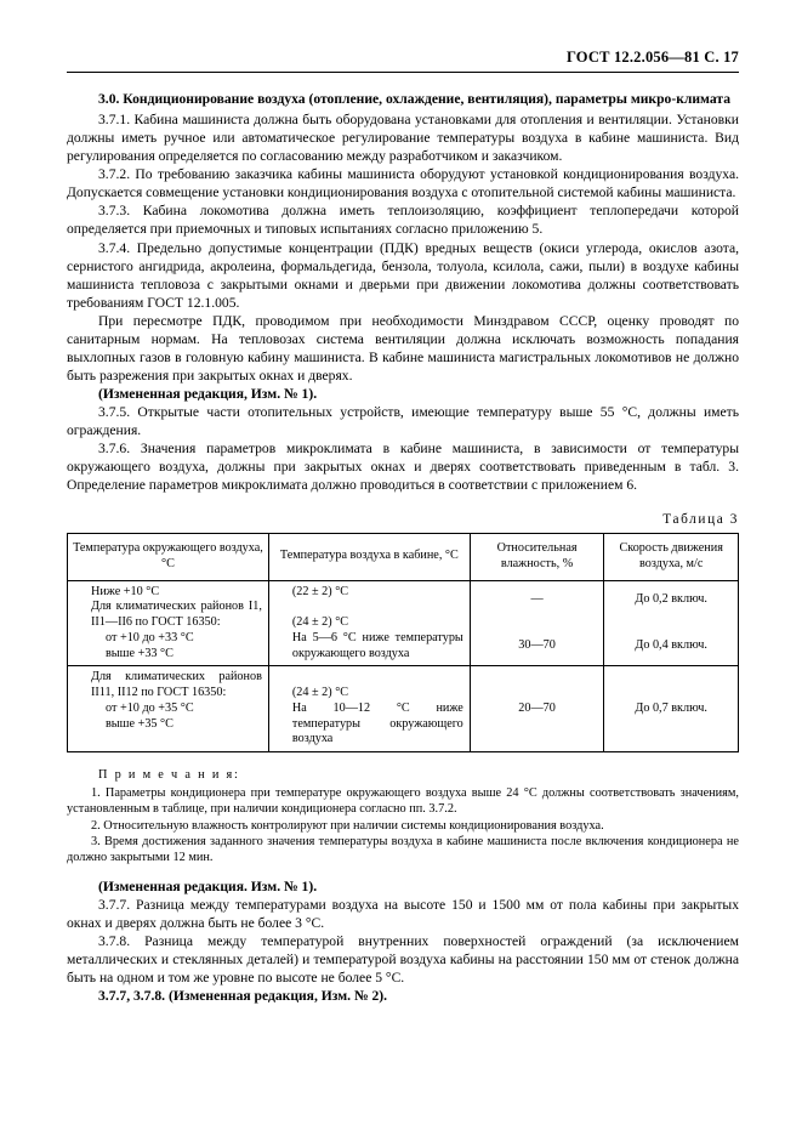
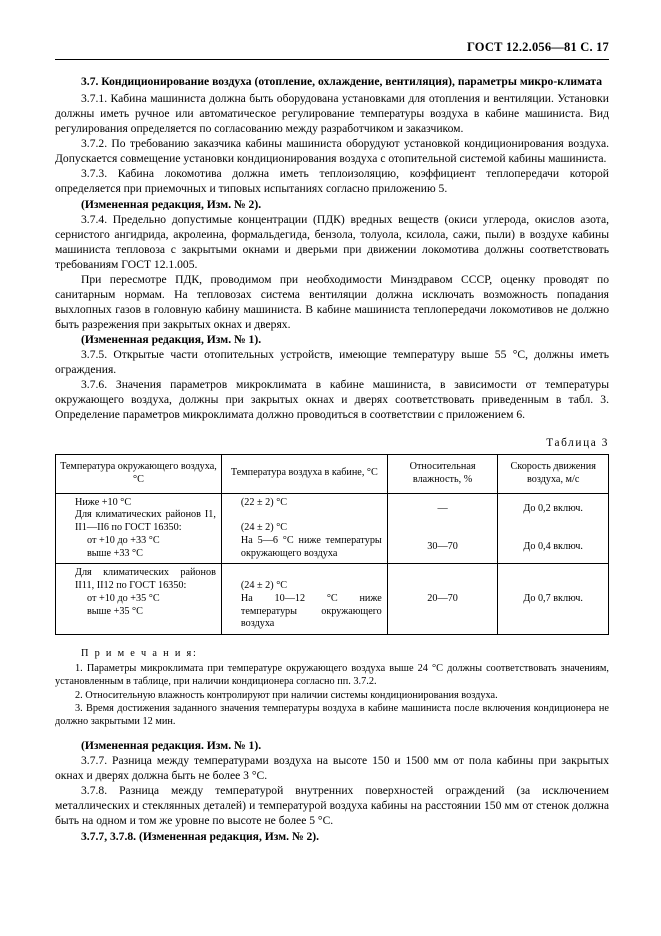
  ГОСТ 12.2.056—81 С. 17
- 3.0. Кондиционирование воздуха (отопление, охлаждение, вентиляция), параметры микро-климата
+ 3.7. Кондиционирование воздуха (отопление, охлаждение, вентиляция), параметры микро-климата
  3.7.1. Кабина машиниста должна быть оборудована установками для отопления и вентиляции. Установки должны иметь ручное или автоматическое регулирование температуры воздуха в кабине машиниста. Вид регулирования определяется по согласованию между разработчиком и заказчиком.
  3.7.2. По требованию заказчика кабины машиниста оборудуют установкой кондиционирования воздуха. Допускается совмещение установки кондиционирования воздуха с отопительной системой кабины машиниста.
  3.7.3. Кабина локомотива должна иметь теплоизоляцию, коэффициент теплопередачи которой определяется при приемочных и типовых испытаниях согласно приложению 5.
+ (Измененная редакция, Изм. № 2).
  3.7.4. Предельно допустимые концентрации (ПДК) вредных веществ (окиси углерода, окислов азота, сернистого ангидрида, акролеина, формальдегида, бензола, толуола, ксилола, сажи, пыли) в воздухе кабины машиниста тепловоза с закрытыми окнами и дверьми при движении локомотива должны соответствовать требованиям ГОСТ 12.1.005.
- При пересмотре ПДК, проводимом при необходимости Минздравом СССР, оценку проводят по санитарным нормам. На тепловозах система вентиляции должна исключать возможность попадания выхлопных газов в головную кабину машиниста. В кабине машиниста магистральных локомотивов не должно быть разрежения при закрытых окнах и дверях.
+ При пересмотре ПДК, проводимом при необходимости Минздравом СССР, оценку проводят по санитарным нормам. На тепловозах система вентиляции должна исключать возможность попадания выхлопных газов в головную кабину машиниста. В кабине машиниста теплопередачи локомотивов не должно быть разрежения при закрытых окнах и дверях.
  (Измененная редакция, Изм. № 1).
  3.7.5. Открытые части отопительных устройств, имеющие температуру выше 55 °С, должны иметь ограждения.
  3.7.6. Значения параметров микроклимата в кабине машиниста, в зависимости от температуры окружающего воздуха, должны при закрытых окнах и дверях соответствовать приведенным в табл. 3. Определение параметров микроклимата должно проводиться в соответствии с приложением 6.
  Таблица 3
  Температура окружающего воздуха, °С	Температура воздуха в кабине, °С	Относительная влажность, %	Скорость движения воздуха, м/с
  Ниже +10 °С Для климатических районов I1, II1—II6 по ГОСТ 16350: от +10 до +33 °С выше +33 °С	(22 ± 2) °С (24 ± 2) °С На 5—6 °С ниже температуры окружающего воздуха	— 30—70	До 0,2 включ. До 0,4 включ.
  Для климатических районов II11, II12 по ГОСТ 16350: от +10 до +35 °С выше +35 °С	(24 ± 2) °С На 10—12 °С ниже температуры окружающего воздуха	20—70	До 0,7 включ.
  П р и м е ч а н и я:
- 1. Параметры кондиционера при температуре окружающего воздуха выше 24 °С должны соответствовать значениям, установленным в таблице, при наличии кондиционера согласно пп. 3.7.2.
+ 1. Параметры микроклимата при температуре окружающего воздуха выше 24 °С должны соответствовать значениям, установленным в таблице, при наличии кондиционера согласно пп. 3.7.2.
  2. Относительную влажность контролируют при наличии системы кондиционирования воздуха.
  3. Время достижения заданного значения температуры воздуха в кабине машиниста после включения кондиционера не должно закрытыми 12 мин.
  (Измененная редакция. Изм. № 1).
  3.7.7. Разница между температурами воздуха на высоте 150 и 1500 мм от пола кабины при закрытых окнах и дверях должна быть не более 3 °С.
  3.7.8. Разница между температурой внутренних поверхностей ограждений (за исключением металлических и стеклянных деталей) и температурой воздуха кабины на расстоянии 150 мм от стенок должна быть на одном и том же уровне по высоте не более 5 °С.
  3.7.7, 3.7.8. (Измененная редакция, Изм. № 2).
